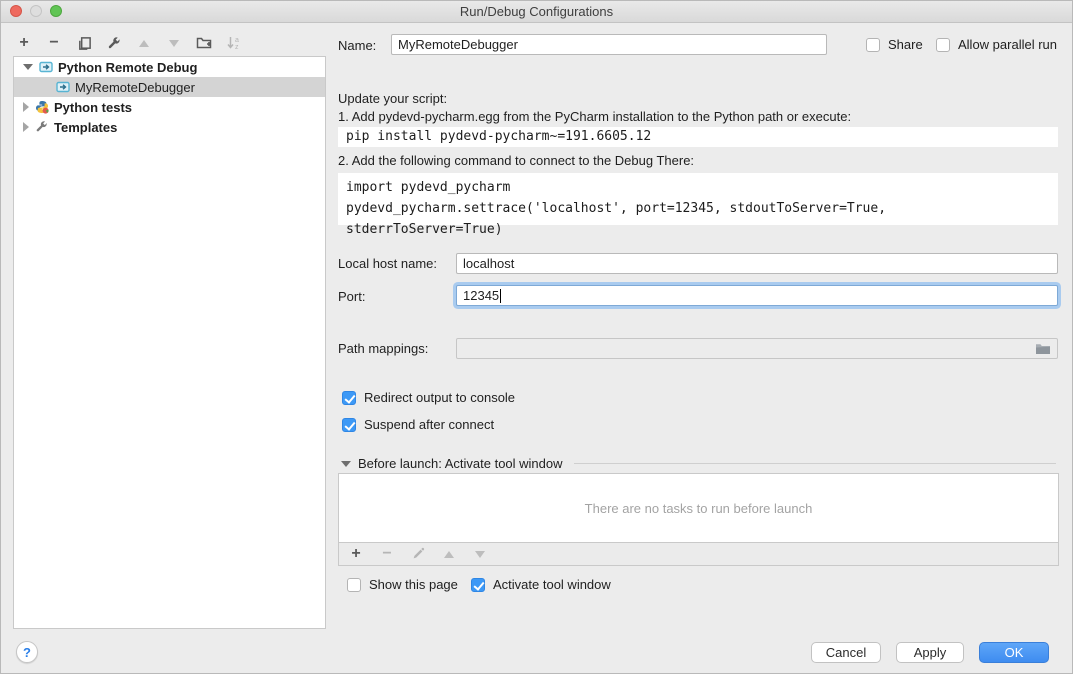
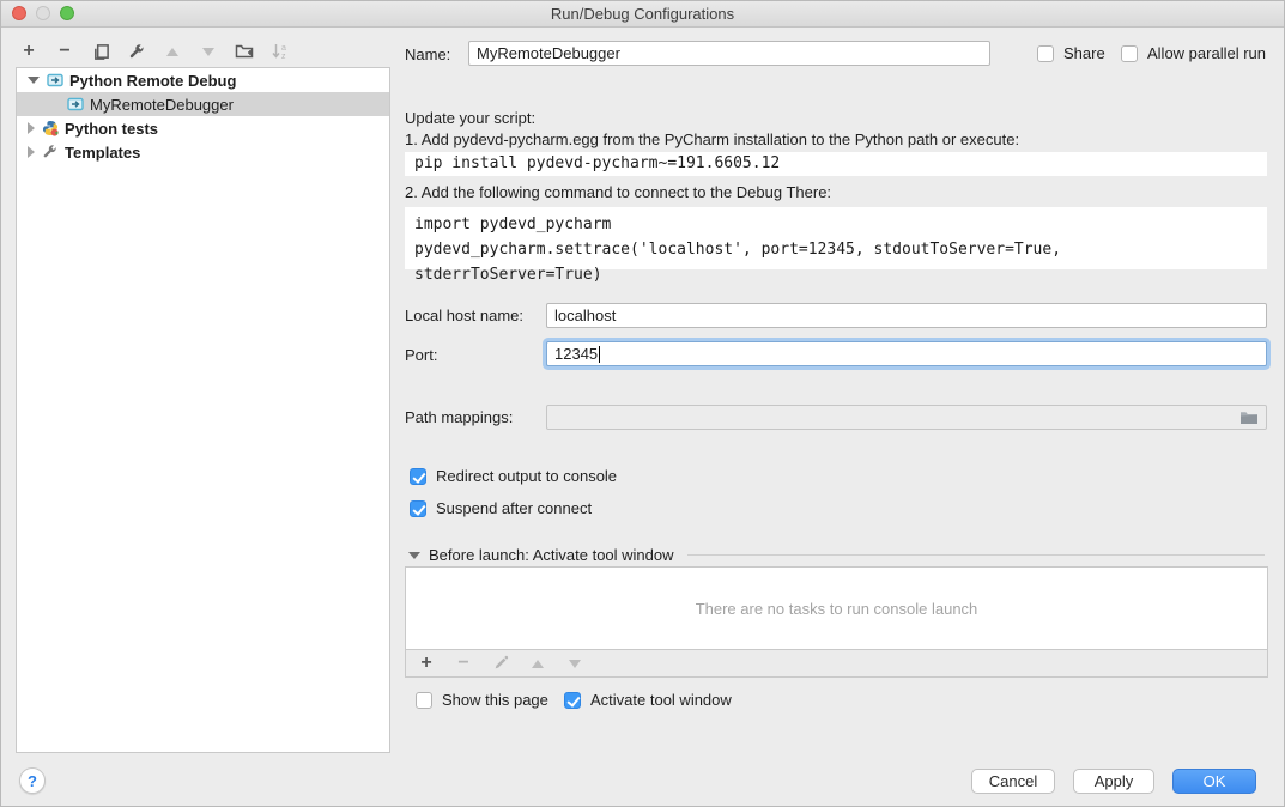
  Run/Debug Configurations
  +
  −
  Python Remote Debug
  MyRemoteDebugger
  Python tests
  Templates
  Name:
  MyRemoteDebugger
  Share
  Allow parallel run
  Update your script:
  1. Add pydevd-pycharm.egg from the PyCharm installation to the Python path or execute:
  pip install pydevd-pycharm~=191.6605.12
  2. Add the following command to connect to the Debug There:
  import pydevd_pycharm
  pydevd_pycharm.settrace('localhost', port=12345, stdoutToServer=True, stderrToServer=True)
  Local host name:
  localhost
  Port:
  12345
  Path mappings:
  Redirect output to console
  Suspend after connect
  Before launch: Activate tool window
- There are no tasks to run before launch
+ There are no tasks to run console launch
  +
  −
  Show this page
  Activate tool window
  ?
  Cancel
  Apply
  OK
